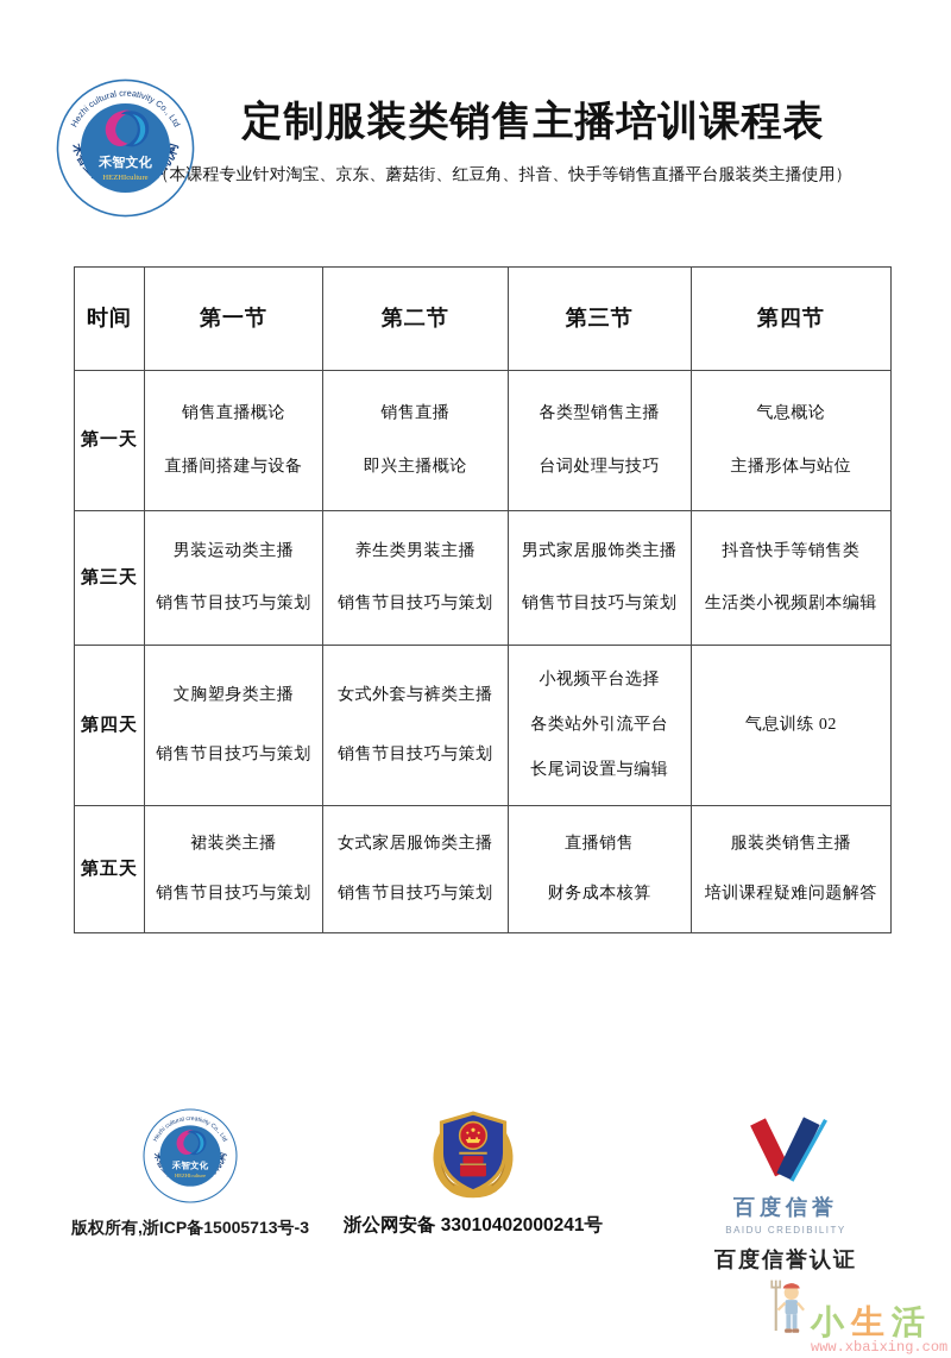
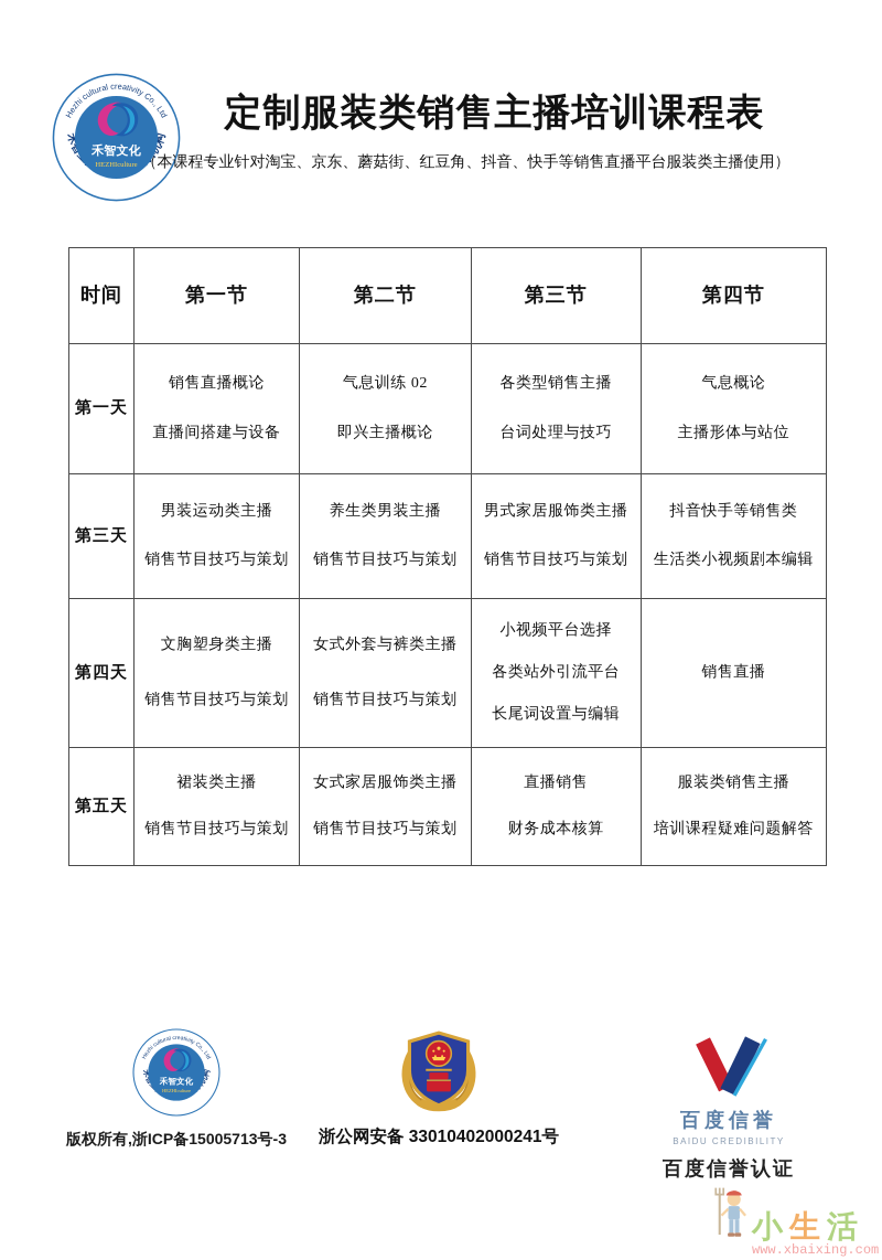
  定制服装类销售主播培训课程表
  （本课程专业针对淘宝、京东、蘑菇街、红豆角、抖音、快手等销售直播平台服装类主播使用）
  时间	第一节	第二节	第三节	第四节
- 第一天	销售直播概论 直播间搭建与设备	销售直播 即兴主播概论	各类型销售主播 台词处理与技巧	气息概论 主播形体与站位
+ 第一天	销售直播概论 直播间搭建与设备	气息训练 02 即兴主播概论	各类型销售主播 台词处理与技巧	气息概论 主播形体与站位
  第三天	男装运动类主播 销售节目技巧与策划	养生类男装主播 销售节目技巧与策划	男式家居服饰类主播 销售节目技巧与策划	抖音快手等销售类 生活类小视频剧本编辑
- 第四天	文胸塑身类主播 销售节目技巧与策划	女式外套与裤类主播 销售节目技巧与策划	小视频平台选择 各类站外引流平台 长尾词设置与编辑	气息训练 02
+ 第四天	文胸塑身类主播 销售节目技巧与策划	女式外套与裤类主播 销售节目技巧与策划	小视频平台选择 各类站外引流平台 长尾词设置与编辑	销售直播
  第五天	裙装类主播 销售节目技巧与策划	女式家居服饰类主播 销售节目技巧与策划	直播销售 财务成本核算	服装类销售主播 培训课程疑难问题解答
  版权所有,浙ICP备15005713号-3
  浙公网安备 33010402000241号
  百度信誉
  BAIDU CREDIBILITY
  百度信誉认证
  小生活
  www.xbaixing.com
